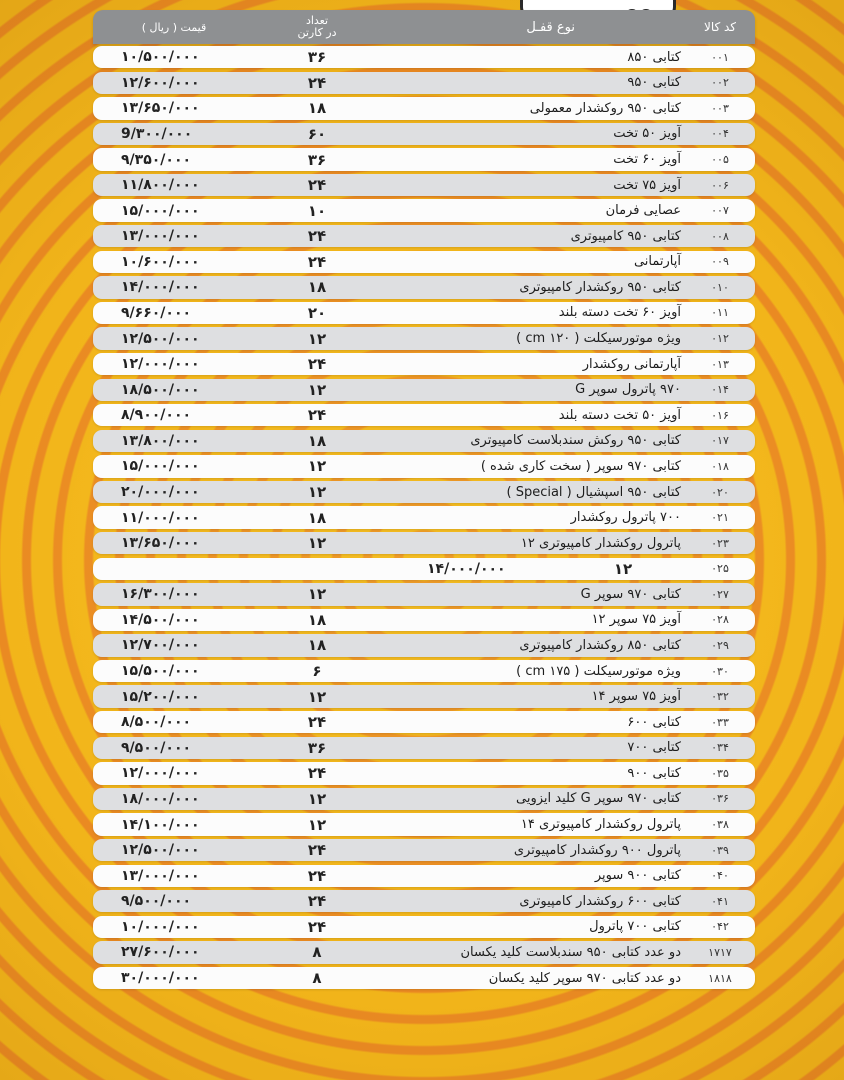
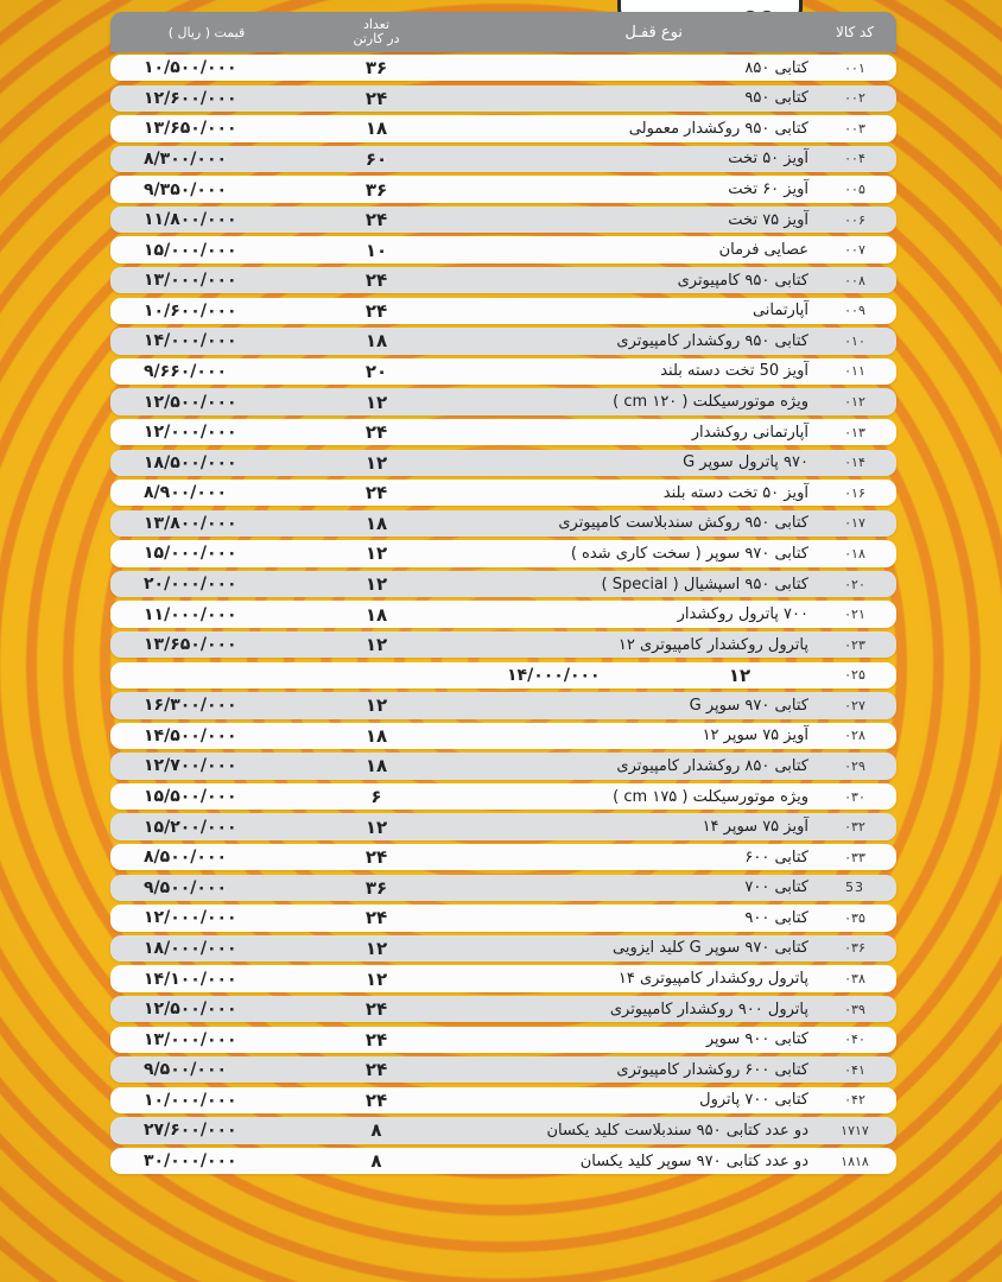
  کد کالا
  نوع قفـل
  تعداد
  در کارتن
  قیمت ( ریال )
  ۰۰۱
  کتابی ۸۵۰
  ۳۶
  ۱۰/۵۰۰/۰۰۰
  ۰۰۲
  کتابی ۹۵۰
  ۲۴
  ۱۲/۶۰۰/۰۰۰
  ۰۰۳
  کتابی ۹۵۰ روکشدار معمولی
  ۱۸
  ۱۳/۶۵۰/۰۰۰
  ۰۰۴
  آویز ۵۰ تخت
  ۶۰
- 9/۳۰۰/۰۰۰
+ ۸/۳۰۰/۰۰۰
  ۰۰۵
  آویز ۶۰ تخت
  ۳۶
  ۹/۳۵۰/۰۰۰
  ۰۰۶
  آویز ۷۵ تخت
  ۲۴
  ۱۱/۸۰۰/۰۰۰
  ۰۰۷
  عصایی فرمان
  ۱۰
  ۱۵/۰۰۰/۰۰۰
  ۰۰۸
  کتابی ۹۵۰ کامپیوتری
  ۲۴
  ۱۳/۰۰۰/۰۰۰
  ۰۰۹
  آپارتمانی
  ۲۴
  ۱۰/۶۰۰/۰۰۰
  ۰۱۰
  کتابی ۹۵۰ روکشدار کامپیوتری
  ۱۸
  ۱۴/۰۰۰/۰۰۰
  ۰۱۱
- آویز ۶۰ تخت دسته بلند
+ آویز 50 تخت دسته بلند
  ۲۰
  ۹/۶۶۰/۰۰۰
  ۰۱۲
  ویژه موتورسیکلت ( ۱۲۰ cm )
  ۱۲
  ۱۲/۵۰۰/۰۰۰
  ۰۱۳
  آپارتمانی روکشدار
  ۲۴
  ۱۲/۰۰۰/۰۰۰
  ۰۱۴
  ۹۷۰ پاترول سوپر G
  ۱۲
  ۱۸/۵۰۰/۰۰۰
  ۰۱۶
  آویز ۵۰ تخت دسته بلند
  ۲۴
  ۸/۹۰۰/۰۰۰
  ۰۱۷
  کتابی ۹۵۰ روکش سندبلاست کامپیوتری
  ۱۸
  ۱۳/۸۰۰/۰۰۰
  ۰۱۸
  کتابی ۹۷۰ سوپر ( سخت کاری شده )
  ۱۲
  ۱۵/۰۰۰/۰۰۰
  ۰۲۰
  کتابی ۹۵۰ اسپشیال ( Special )
  ۱۲
  ۲۰/۰۰۰/۰۰۰
  ۰۲۱
  ۷۰۰ پاترول روکشدار
  ۱۸
  ۱۱/۰۰۰/۰۰۰
  ۰۲۳
  پاترول روکشدار کامپیوتری ۱۲
  ۱۲
  ۱۳/۶۵۰/۰۰۰
  ۰۲۵
  ۱۲
  ۱۴/۰۰۰/۰۰۰
  ۰۲۷
  کتابی ۹۷۰ سوپر G
  ۱۲
  ۱۶/۳۰۰/۰۰۰
  ۰۲۸
  آویز ۷۵ سوپر ۱۲
  ۱۸
  ۱۴/۵۰۰/۰۰۰
  ۰۲۹
  کتابی ۸۵۰ روکشدار کامپیوتری
  ۱۸
  ۱۲/۷۰۰/۰۰۰
  ۰۳۰
  ویژه موتورسیکلت ( ۱۷۵ cm )
  ۶
  ۱۵/۵۰۰/۰۰۰
  ۰۳۲
  آویز ۷۵ سوپر ۱۴
  ۱۲
  ۱۵/۲۰۰/۰۰۰
  ۰۳۳
  کتابی ۶۰۰
  ۲۴
  ۸/۵۰۰/۰۰۰
- ۰۳۴
+ 53
  کتابی ۷۰۰
  ۳۶
  ۹/۵۰۰/۰۰۰
  ۰۳۵
  کتابی ۹۰۰
  ۲۴
  ۱۲/۰۰۰/۰۰۰
  ۰۳۶
  کتابی ۹۷۰ سوپر G کلید ایزویی
  ۱۲
  ۱۸/۰۰۰/۰۰۰
  ۰۳۸
  پاترول روکشدار کامپیوتری ۱۴
  ۱۲
  ۱۴/۱۰۰/۰۰۰
  ۰۳۹
  پاترول ۹۰۰ روکشدار کامپیوتری
  ۲۴
  ۱۲/۵۰۰/۰۰۰
  ۰۴۰
  کتابی ۹۰۰ سوپر
  ۲۴
  ۱۳/۰۰۰/۰۰۰
  ۰۴۱
  کتابی ۶۰۰ روکشدار کامپیوتری
  ۲۴
  ۹/۵۰۰/۰۰۰
  ۰۴۲
  کتابی ۷۰۰ پاترول
  ۲۴
  ۱۰/۰۰۰/۰۰۰
  ۱۷۱۷
  دو عدد کتابی ۹۵۰ سندبلاست کلید یکسان
  ۸
  ۲۷/۶۰۰/۰۰۰
  ۱۸۱۸
  دو عدد کتابی ۹۷۰ سوپر کلید یکسان
  ۸
  ۳۰/۰۰۰/۰۰۰
